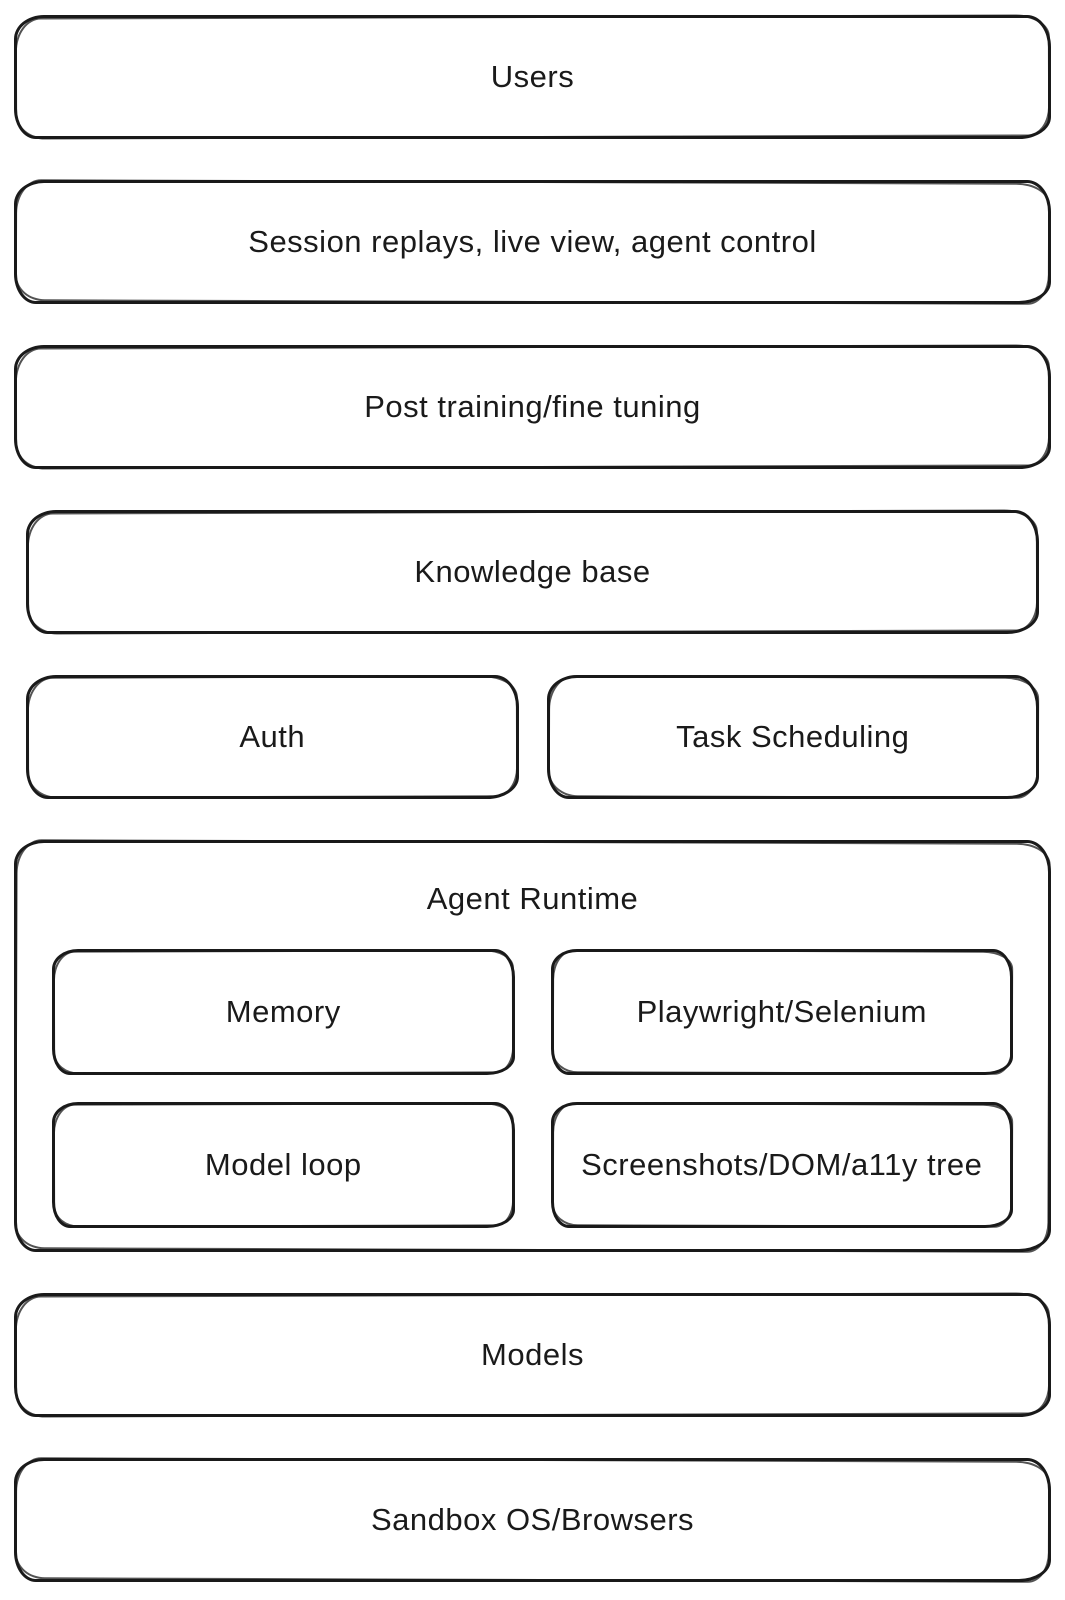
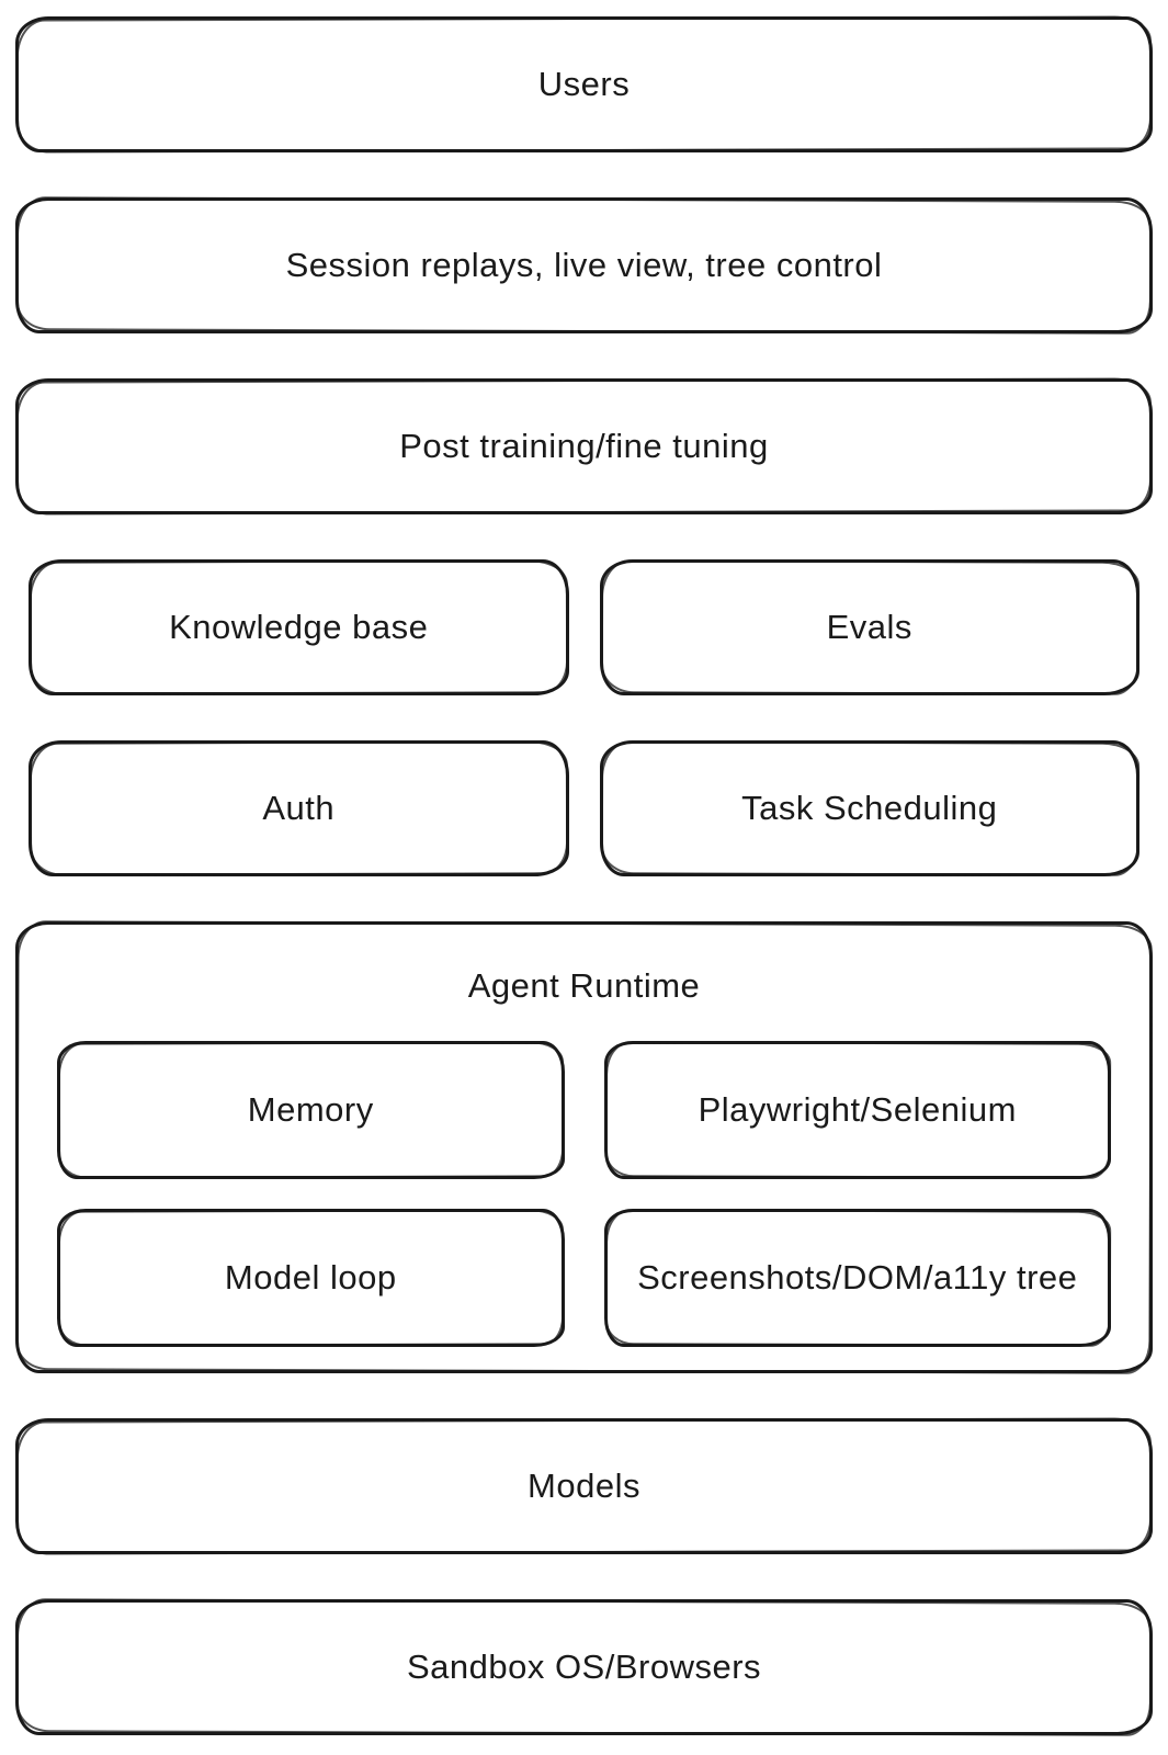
  Users
- Session replays, live view, agent control
+ Session replays, live view, tree control
  Post training/fine tuning
  Knowledge base
+ Evals
  Auth
  Task Scheduling
  Agent Runtime
  Memory
  Playwright/Selenium
  Model loop
  Screenshots/DOM/a11y tree
  Models
  Sandbox OS/Browsers
